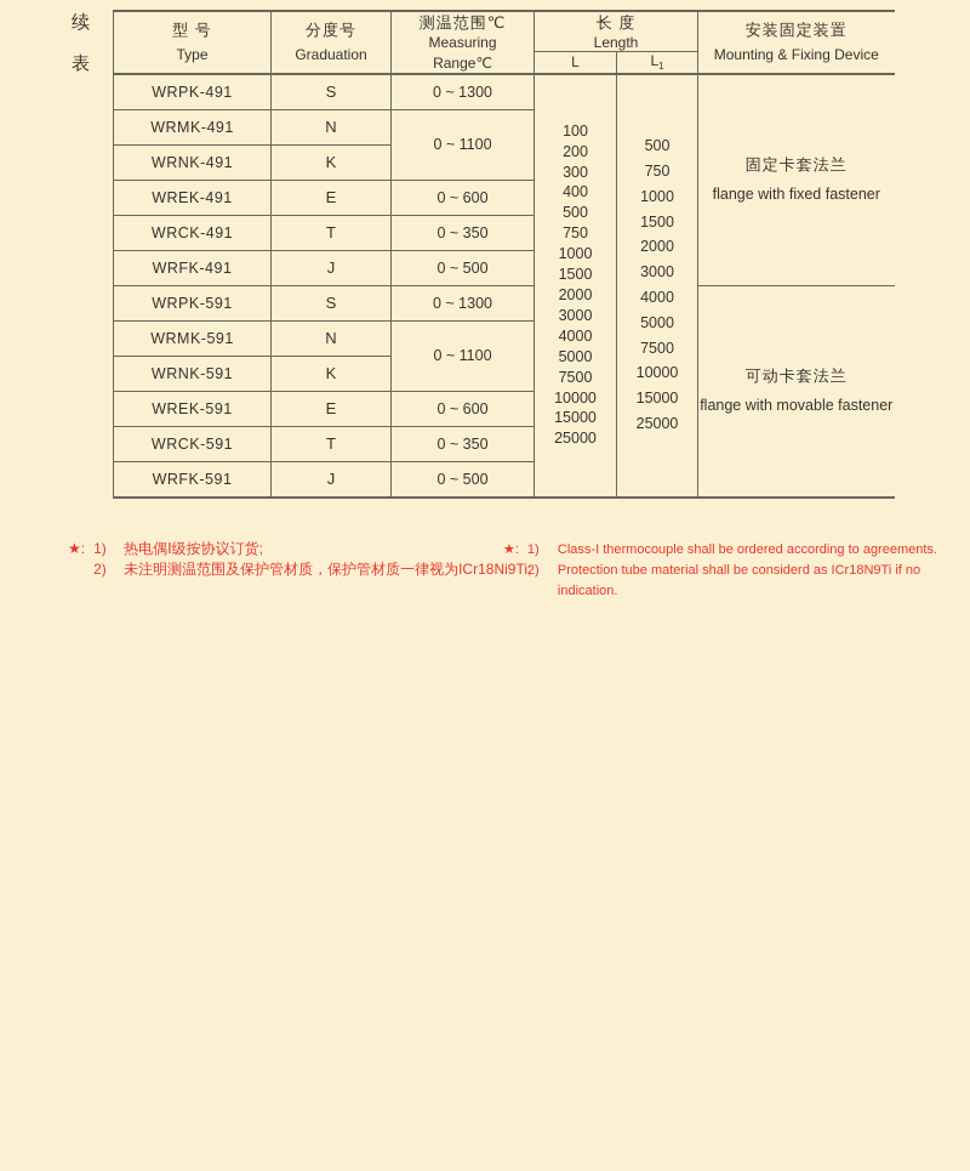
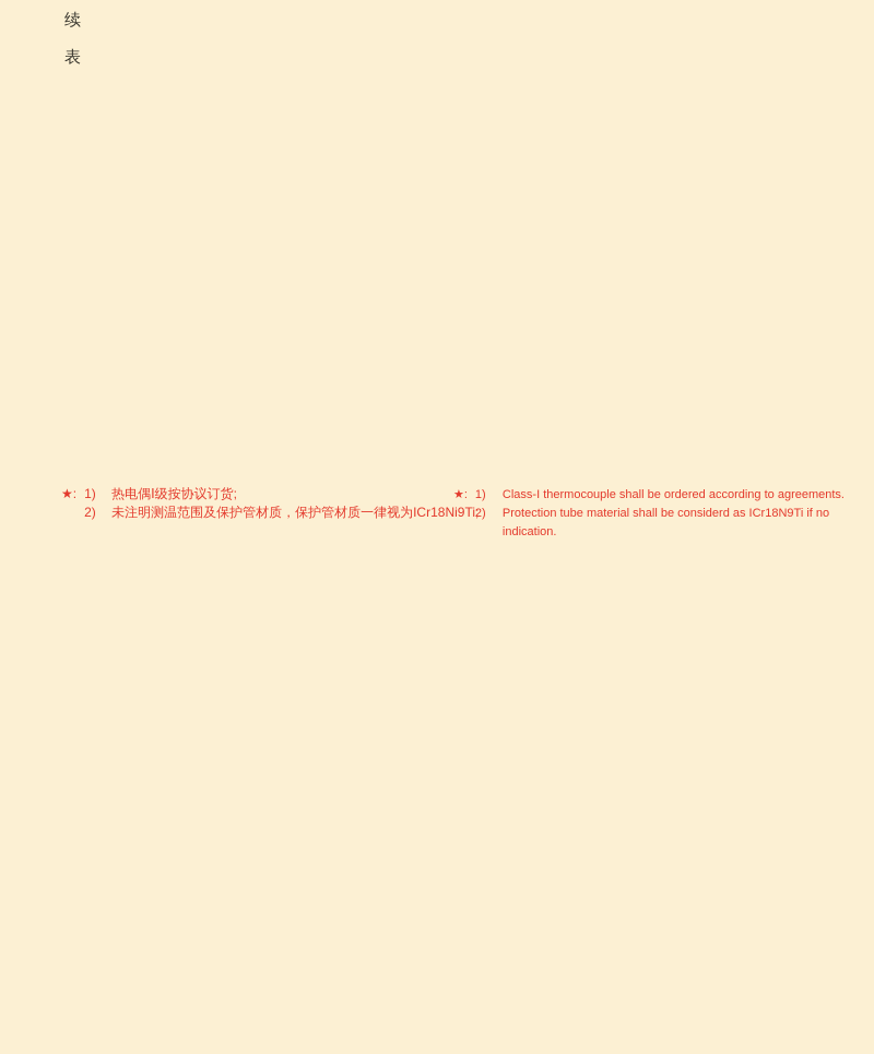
  续
  表
- 型 号 Type	分度号 Graduation	测温范围℃ Measuring Range℃	长 度 Length	安装固定装置 Mounting & Fixing Device
- L	L1
- WRPK-491	S	0 ~ 1300	100 200 300 400 500 750 1000 1500 2000 3000 4000 5000 7500 10000 15000 25000	500 750 1000 1500 2000 3000 4000 5000 7500 10000 15000 25000	固定卡套法兰 flange with fixed fastener
- WRMK-491	N	0 ~ 1100
- WRNK-491	K
- WREK-491	E	0 ~ 600
- WRCK-491	T	0 ~ 350
- WRFK-491	J	0 ~ 500
- WRPK-591	S	0 ~ 1300	可动卡套法兰 flange with movable fastener
- WRMK-591	N	0 ~ 1100
- WRNK-591	K
- WREK-591	E	0 ~ 600
- WRCK-591	T	0 ~ 350
- WRFK-591	J	0 ~ 500
  ★:
  1)
  热电偶Ⅰ级按协议订货;
  2)
  未注明测温范围及保护管材质，保护管材质一律视为ICr18Ni9Ti;
  ★:
  1)
  Class-I thermocouple shall be ordered according to agreements.
  2)
  Protection tube material shall be considerd as ICr18N9Ti if no
  indication.
